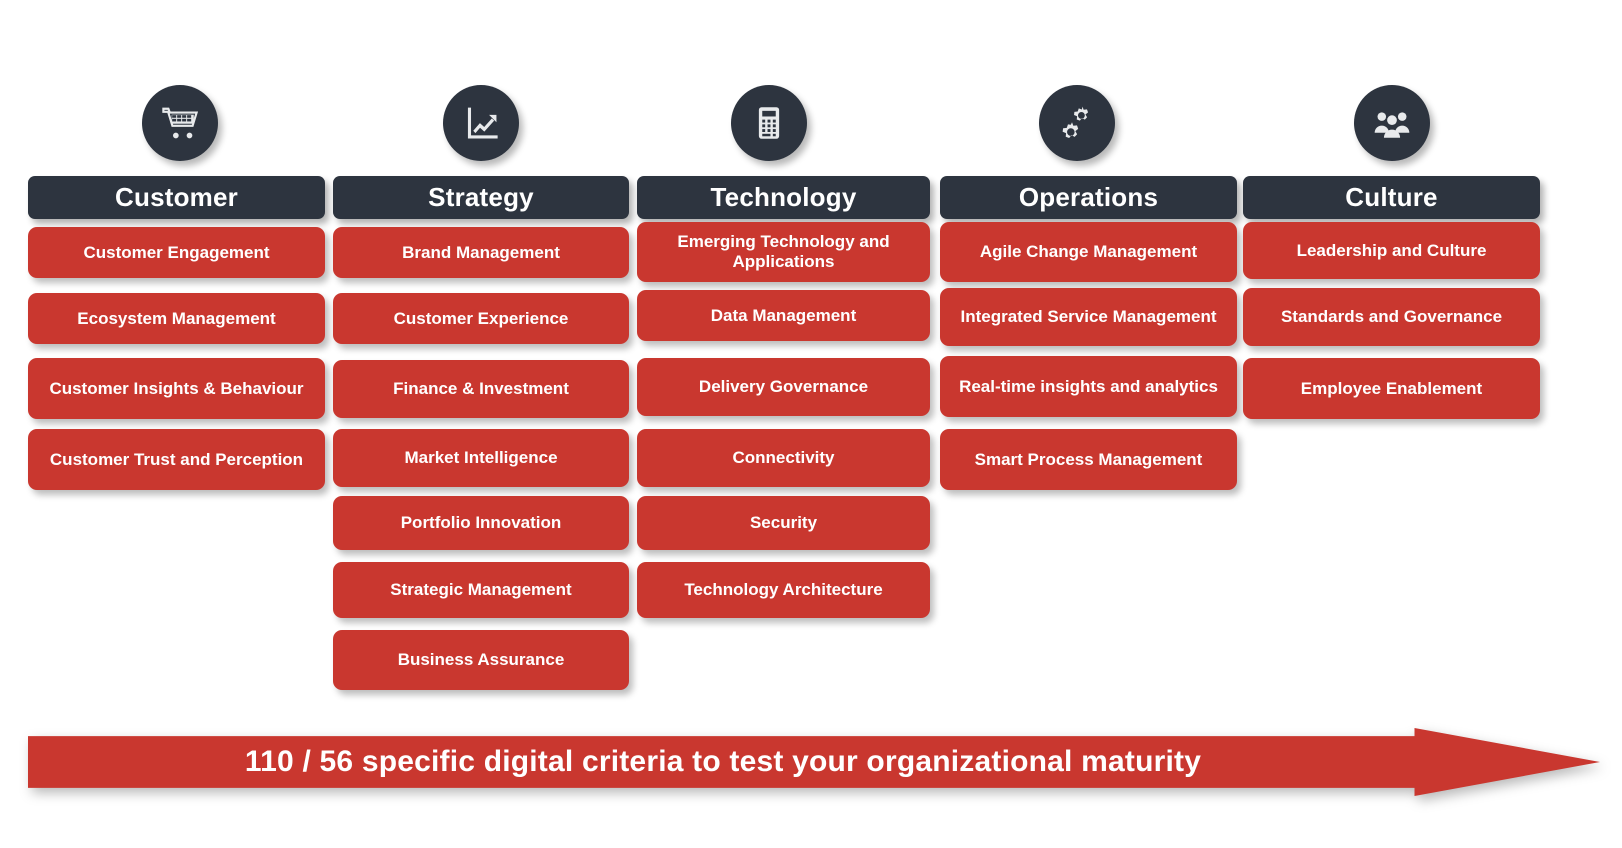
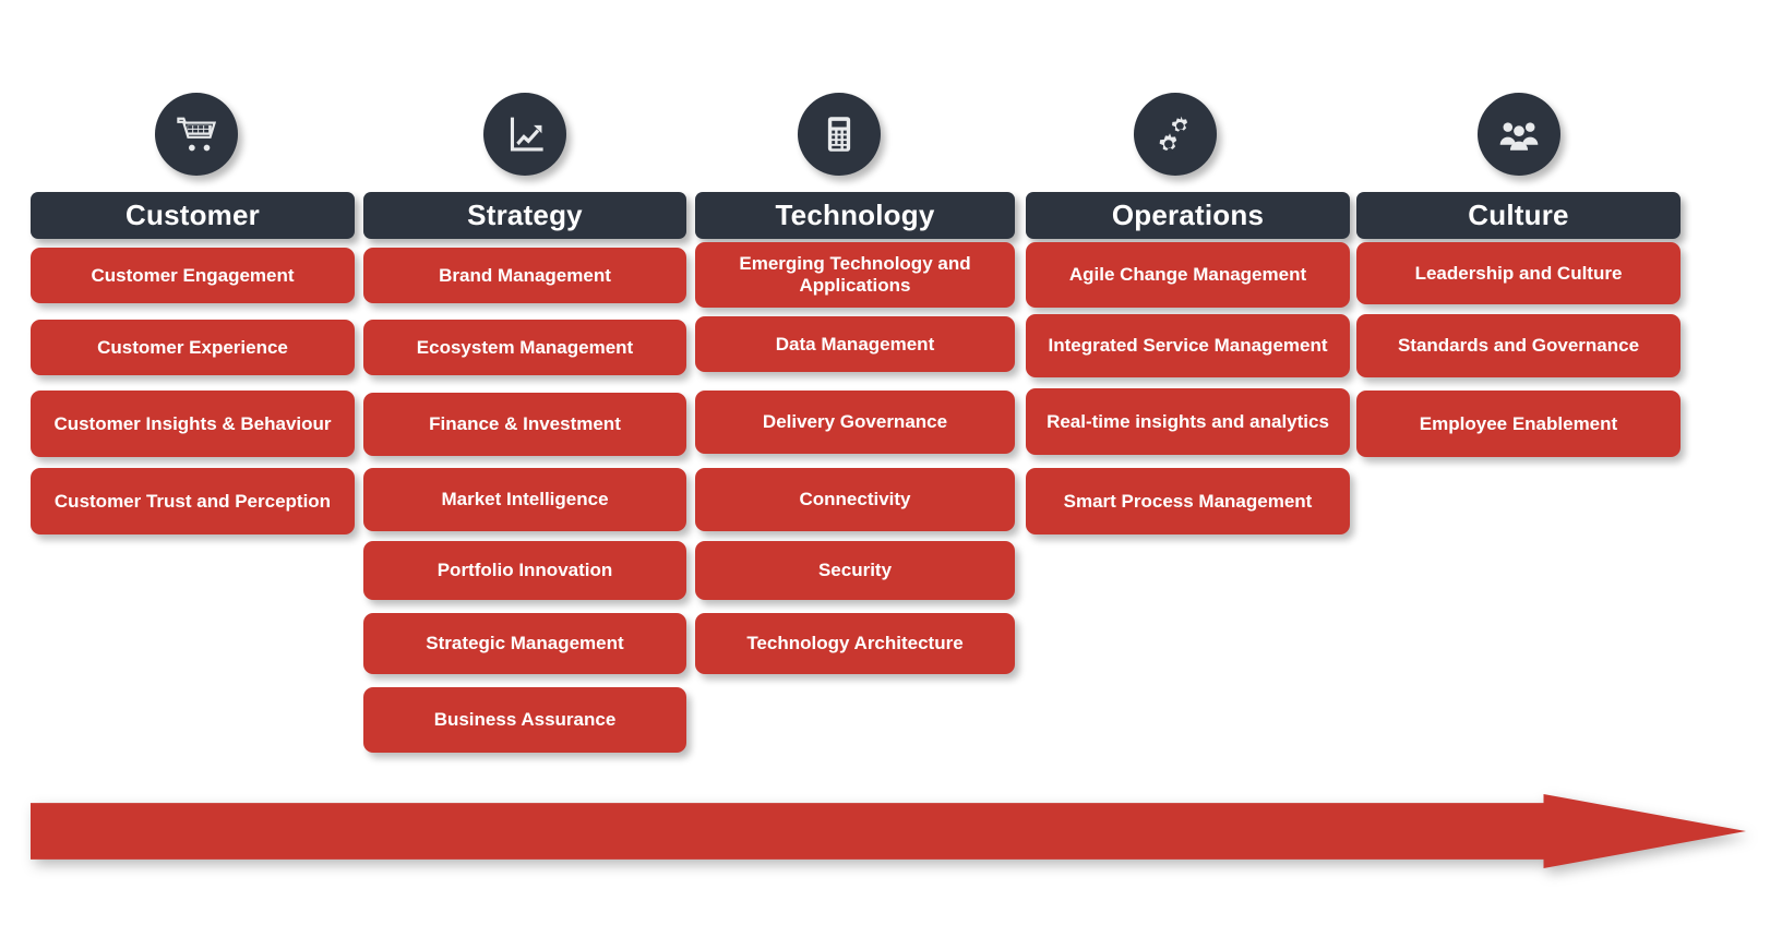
  Customer
  Customer Engagement
- Ecosystem Management
+ Customer Experience
  Customer Insights & Behaviour
  Customer Trust and Perception
  Strategy
  Brand Management
- Customer Experience
+ Ecosystem Management
  Finance & Investment
  Market Intelligence
  Portfolio Innovation
  Strategic Management
  Business Assurance
  Technology
  Emerging Technology and Applications
  Data Management
  Delivery Governance
  Connectivity
  Security
  Technology Architecture
  Operations
  Agile Change Management
  Integrated Service Management
  Real-time insights and analytics
  Smart Process Management
  Culture
  Leadership and Culture
  Standards and Governance
  Employee Enablement
- 110 / 56 specific digital criteria to test your organizational maturity
